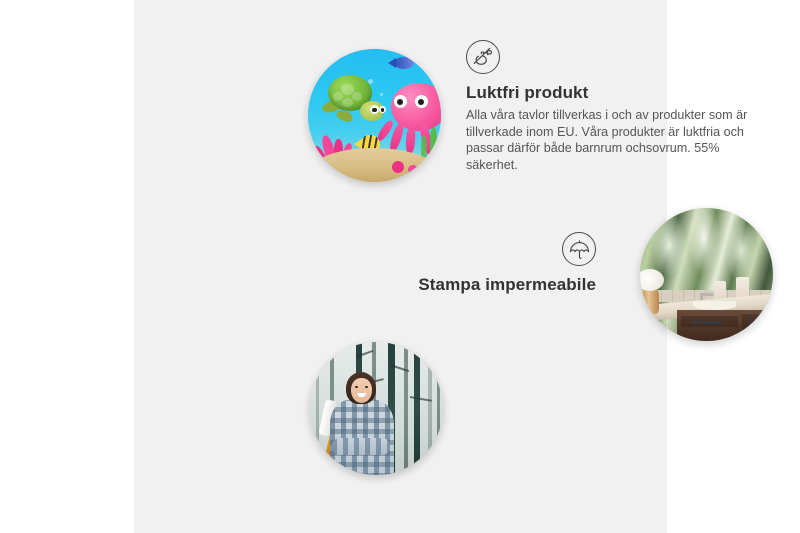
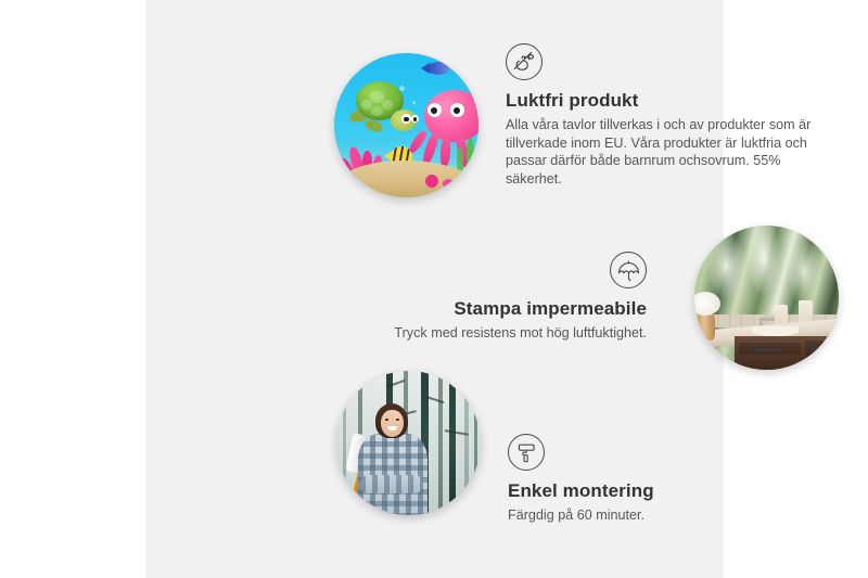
  Luktfri produkt
  Alla våra tavlor tillverkas i och av produkter som är tillverkade inom EU. Våra produkter är luktfria och passar därför både barnrum ochsovrum. 55% säkerhet.
  Stampa impermeabile
+ Tryck med resistens mot hög luftfuktighet.
+ Enkel montering
+ Färgdig på 60 minuter.
